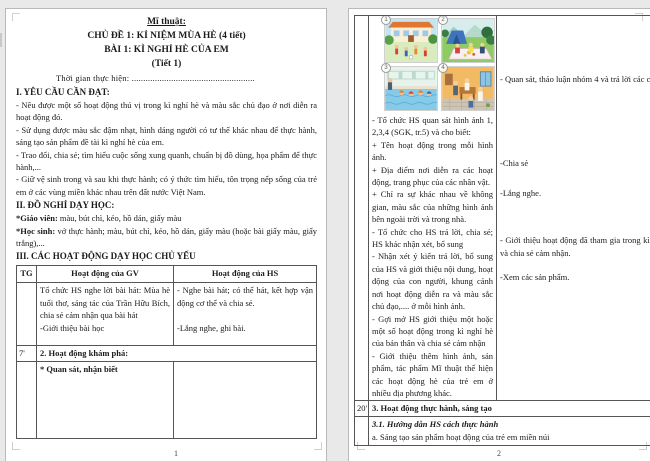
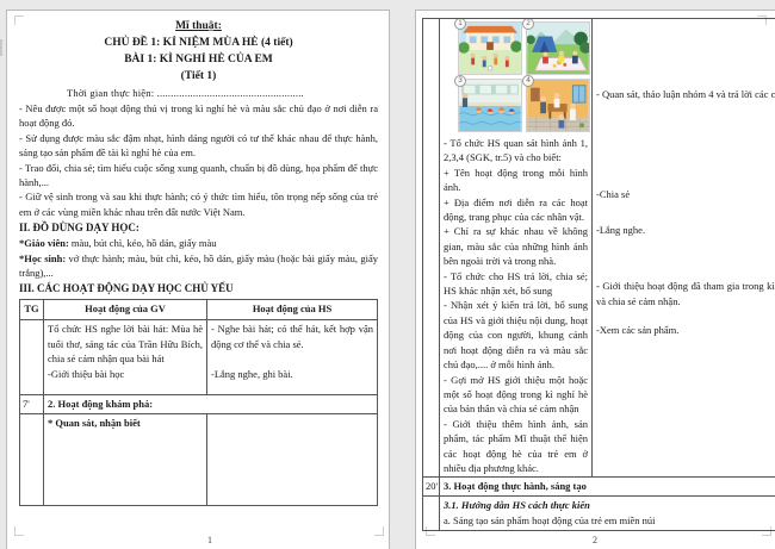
  Mĩ thuật:
  CHỦ ĐỀ 1: KỈ NIỆM MÙA HÈ (4 tiết)
  BÀI 1: KÌ NGHỈ HÈ CỦA EM
  (Tiết 1)
  Thời gian thực hiện: .....................................................
- I. YÊU CẦU CẦN ĐẠT:
  - Nêu được một số hoạt động thú vị trong kì nghỉ hè và màu sắc chủ đạo ở nơi diễn ra hoạt động đó.
  - Sử dụng được màu sắc đậm nhạt, hình dáng người có tư thế khác nhau để thực hành, sáng tạo sản phẩm đề tài kì nghỉ hè của em.
  - Trao đổi, chia sẻ; tìm hiểu cuộc sống xung quanh, chuẩn bị đồ dùng, họa phẩm để thực hành,...
  - Giữ vệ sinh trong và sau khi thực hành; có ý thức tìm hiểu, tôn trọng nếp sống của trẻ em ở các vùng miền khác nhau trên đất nước Việt Nam.
- II. ĐỒ NGHỈ DẠY HỌC:
+ II. ĐỒ DÙNG DẠY HỌC:
  *Giáo viên: màu, bút chì, kéo, hồ dán, giấy màu
  *Học sinh: vở thực hành; màu, bút chì, kéo, hồ dán, giấy màu (hoặc bài giấy màu, giấy trắng),...
  III. CÁC HOẠT ĐỘNG DẠY HỌC CHỦ YẾU
  TG	Hoạt động của GV	Hoạt động của HS
  	Tổ chức HS nghe lời bài hát: Mùa hè tuổi thơ, sáng tác của Trần Hữu Bích, chia sẻ cảm nhận qua bài hát -Giới thiệu bài học	- Nghe bài hát; có thể hát, kết hợp vận động cơ thể và chia sẻ. -Lắng nghe, ghi bài.
  7'	2. Hoạt động khám phá:
  	* Quan sát, nhận biết
  1
  	- Tổ chức HS quan sát hình ảnh 1, 2,3,4 (SGK, tr.5) và cho biết: + Tên hoạt động trong mỗi hình ảnh. + Địa điểm nơi diễn ra các hoạt động, trang phục của các nhân vật. + Chỉ ra sự khác nhau về không gian, màu sắc của những hình ảnh bên ngoài trời và trong nhà. - Tổ chức cho HS trả lời, chia sẻ; HS khác nhận xét, bổ sung - Nhận xét ý kiến trả lời, bổ sung của HS và giới thiệu nội dung, hoạt động của con người, khung cảnh nơi hoạt động diễn ra và màu sắc chủ đạo,.... ở mỗi hình ảnh. - Gợi mở HS giới thiệu một hoặc một số hoạt động trong kì nghỉ hè của bản thân và chia sẻ cảm nhận - Giới thiệu thêm hình ảnh, sản phẩm, tác phẩm Mĩ thuật thể hiện các hoạt động hè của trẻ em ở nhiều địa phương khác.	- Quan sát, thảo luận nhóm 4 và trả lời các c -Chia sẻ -Lắng nghe. - Giới thiệu hoạt động đã tham gia trong kì và chia sẻ cảm nhận. -Xem các sản phẩm.
  20'	3. Hoạt động thực hành, sáng tạo
- 	3.1. Hướng dẫn HS cách thực hành a. Sáng tạo sản phẩm hoạt động của trẻ em miền núi
+ 	3.1. Hướng dẫn HS cách thực kiến a. Sáng tạo sản phẩm hoạt động của trẻ em miền núi
  2
